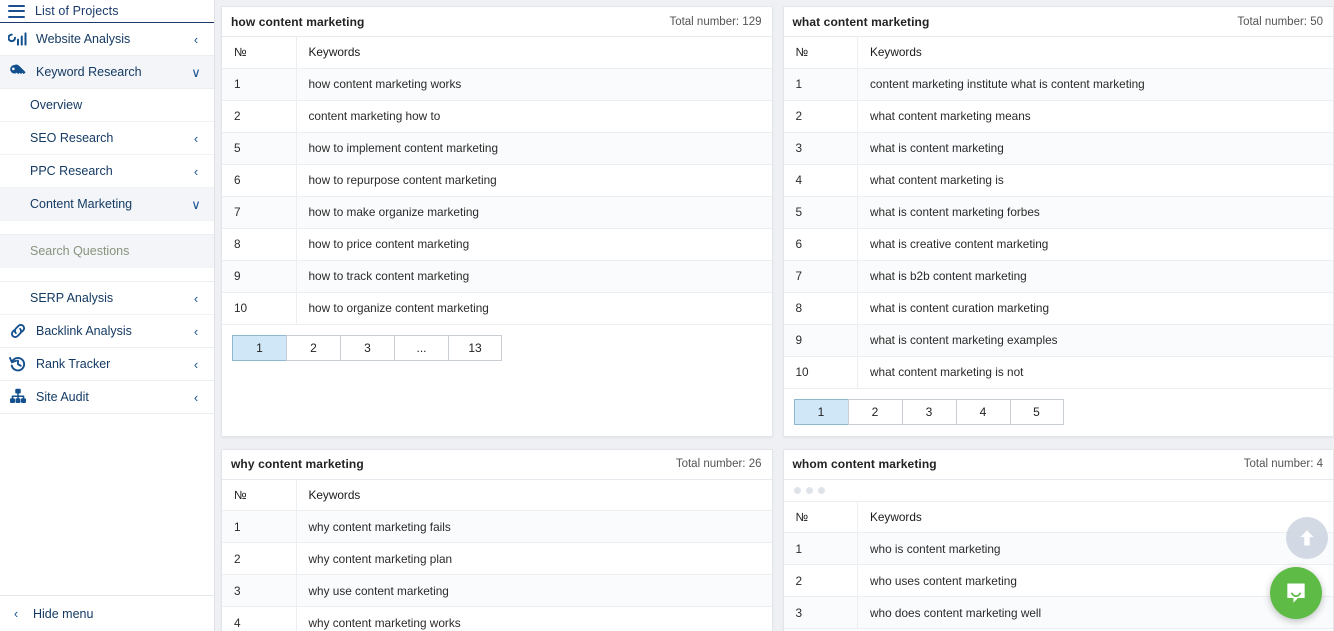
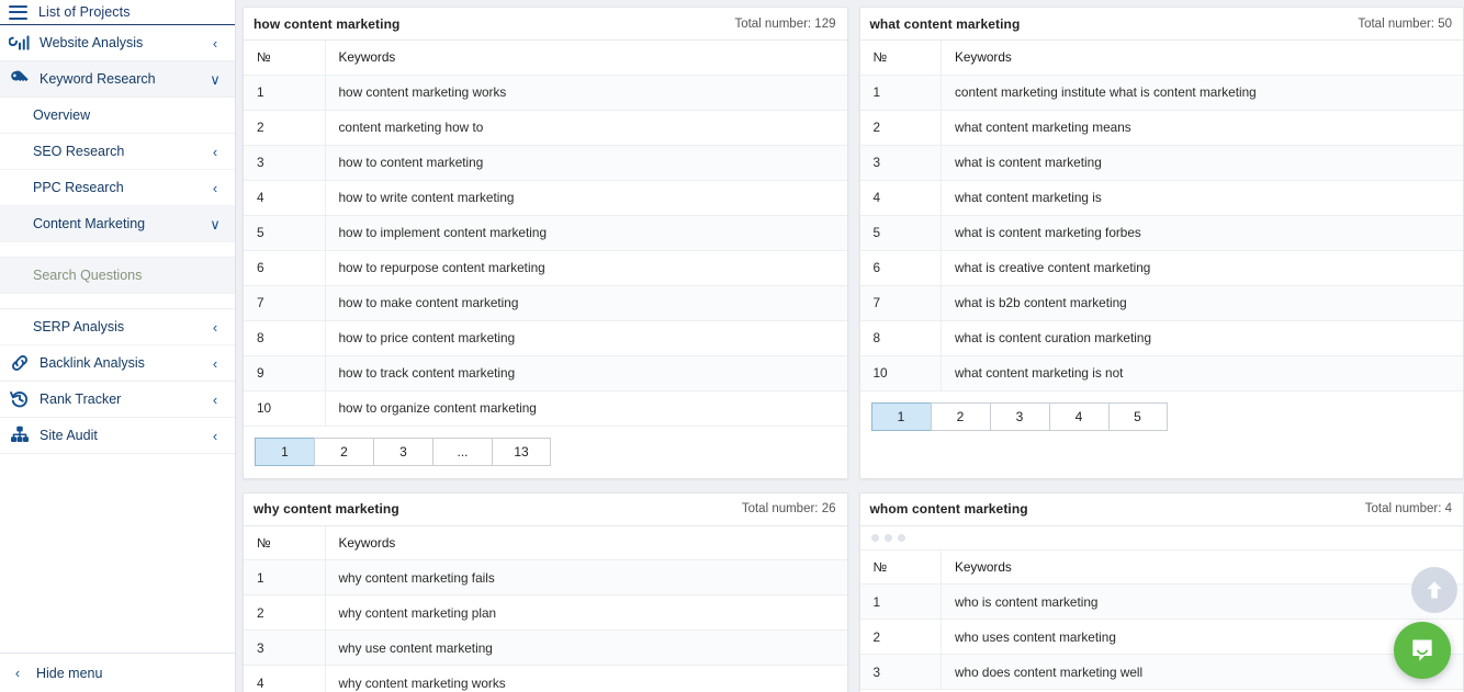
  List of Projects
  Website Analysis
  ‹
  Keyword Research
  ∨
  Overview
  SEO Research
  ‹
  PPC Research
  ‹
  Content Marketing
  ∨
  Search Questions
  SERP Analysis
  ‹
  Backlink Analysis
  ‹
  Rank Tracker
  ‹
  Site Audit
  ‹
  ‹
  Hide menu
  how content marketing
  Total number: 129
  №	Keywords
  1	how content marketing works
  2	content marketing how to
+ 3	how to content marketing
+ 4	how to write content marketing
  5	how to implement content marketing
  6	how to repurpose content marketing
- 7	how to make organize marketing
+ 7	how to make content marketing
  8	how to price content marketing
  9	how to track content marketing
  10	how to organize content marketing
  1
  2
  3
  ...
  13
  what content marketing
  Total number: 50
  №	Keywords
  1	content marketing institute what is content marketing
  2	what content marketing means
  3	what is content marketing
  4	what content marketing is
  5	what is content marketing forbes
  6	what is creative content marketing
  7	what is b2b content marketing
  8	what is content curation marketing
- 9	what is content marketing examples
  10	what content marketing is not
  1
  2
  3
  4
  5
  why content marketing
  Total number: 26
  №	Keywords
  1	why content marketing fails
  2	why content marketing plan
  3	why use content marketing
  4	why content marketing works
  whom content marketing
  Total number: 4
  №	Keywords
  1	who is content marketing
  2	who uses content marketing
  3	who does content marketing well
